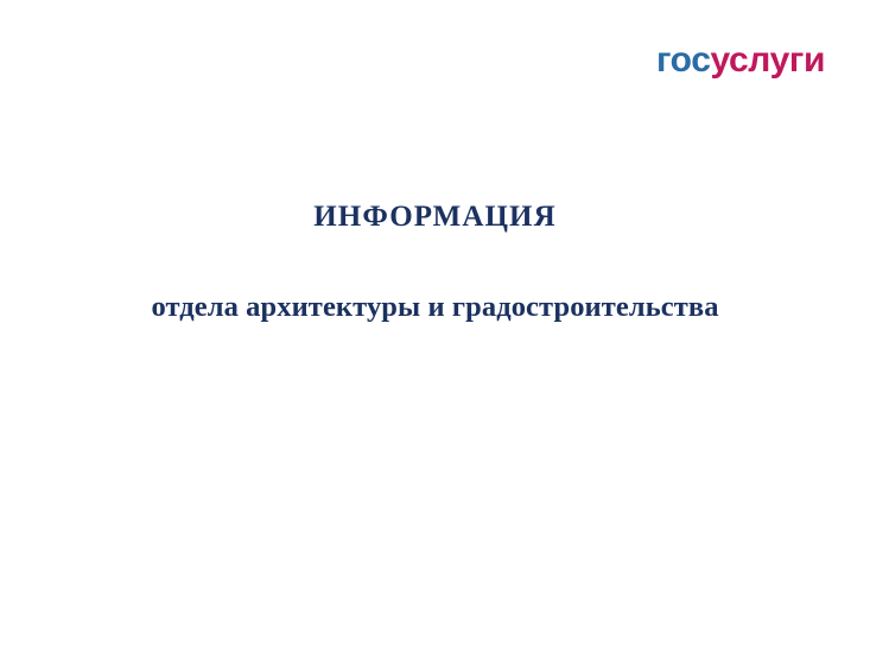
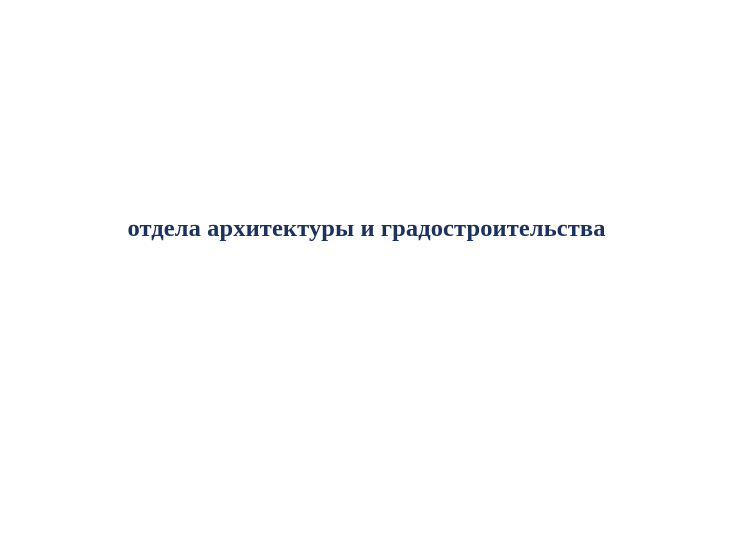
- гос
- услуги
- ИНФОРМАЦИЯ
  отдела архитектуры и градостроительства
